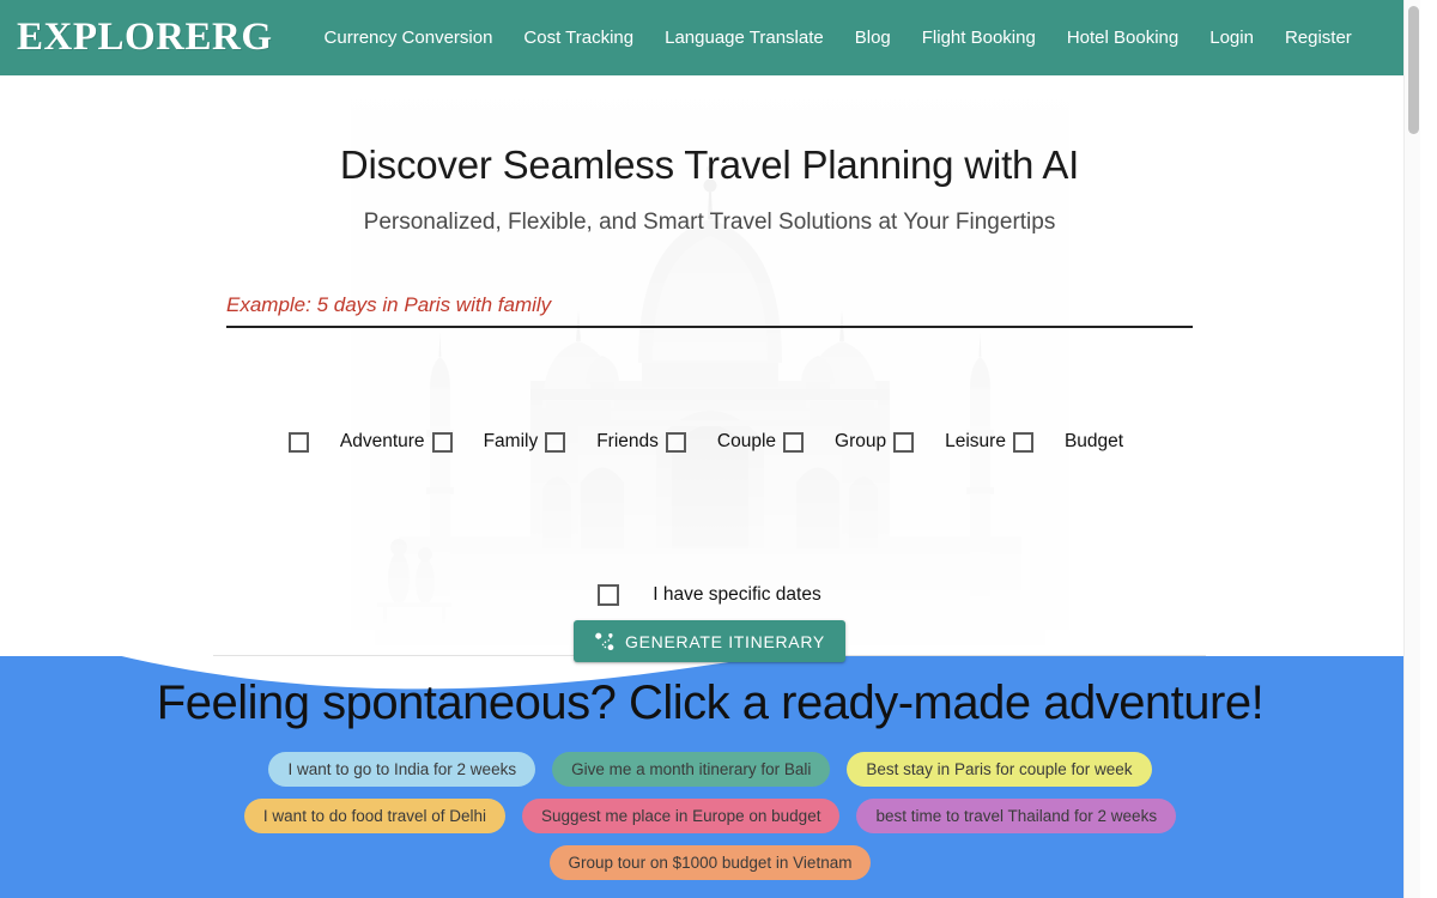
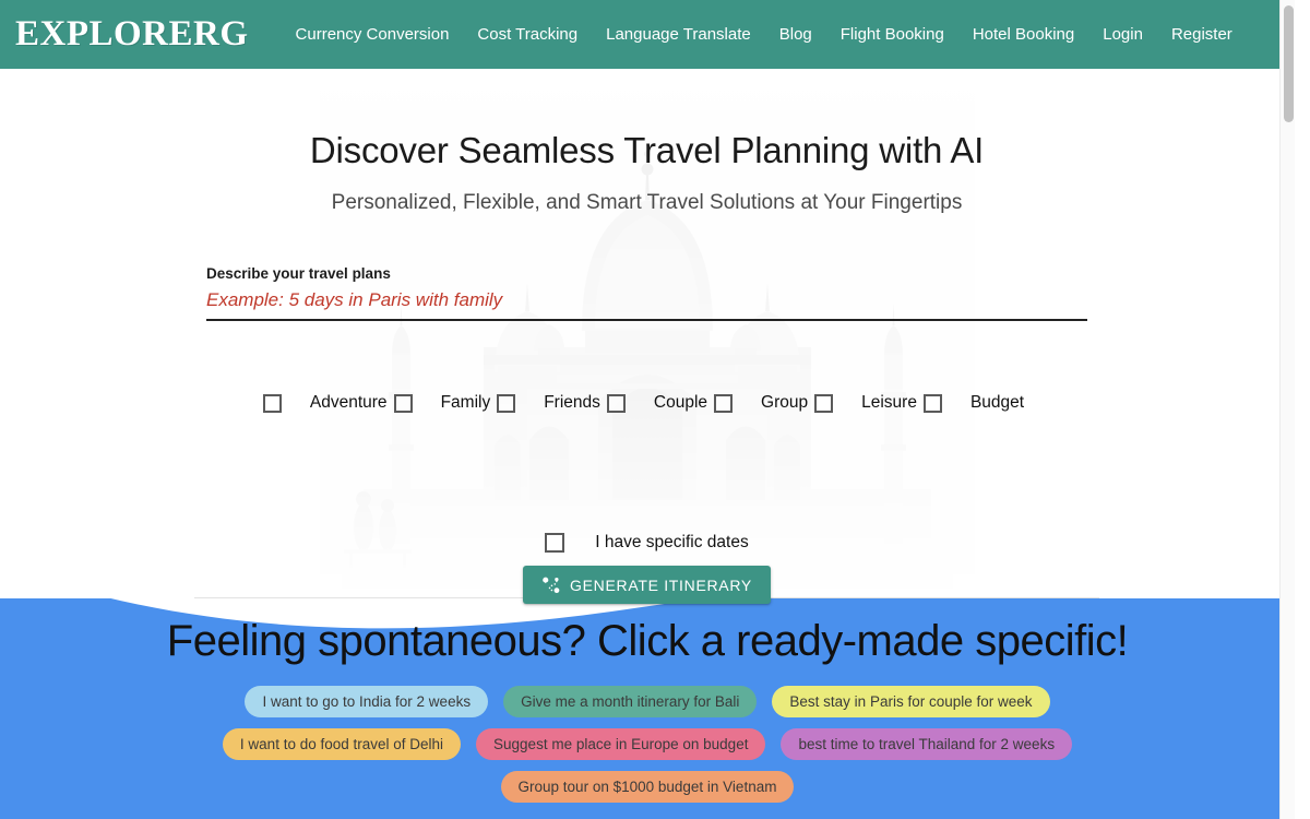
  EXPLORERG
  Currency Conversion
  Cost Tracking
  Language Translate
  Blog
  Flight Booking
  Hotel Booking
  Login
  Register
  Discover Seamless Travel Planning with AI
  Personalized, Flexible, and Smart Travel Solutions at Your Fingertips
+ Describe your travel plans
  Example: 5 days in Paris with family
  Adventure
  Family
  Friends
  Couple
  Group
  Leisure
  Budget
  I have specific dates
  GENERATE ITINERARY
- Feeling spontaneous? Click a ready-made adventure!
+ Feeling spontaneous? Click a ready-made specific!
  I want to go to India for 2 weeks
  Give me a month itinerary for Bali
  Best stay in Paris for couple for week
  I want to do food travel of Delhi
  Suggest me place in Europe on budget
  best time to travel Thailand for 2 weeks
  Group tour on $1000 budget in Vietnam
